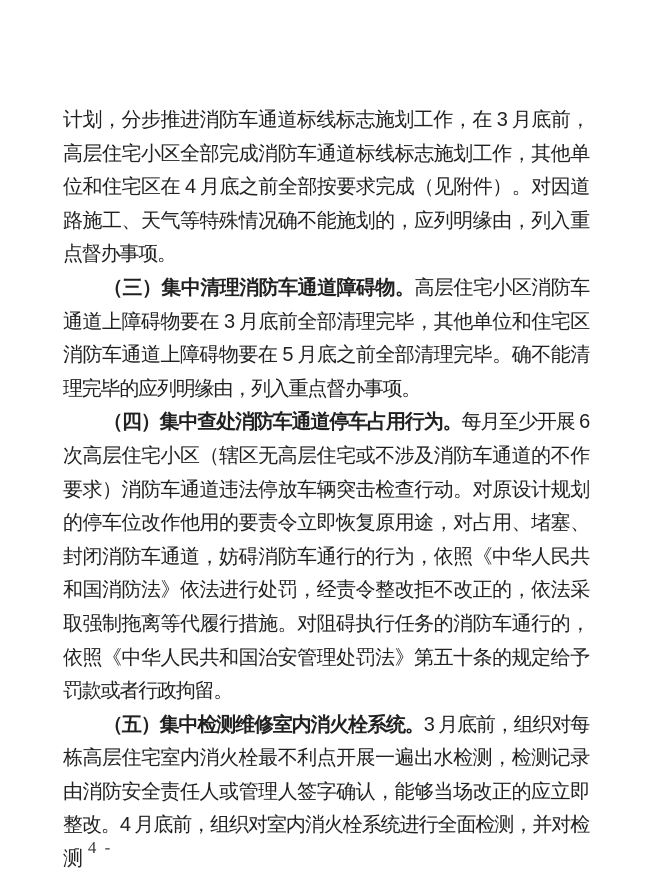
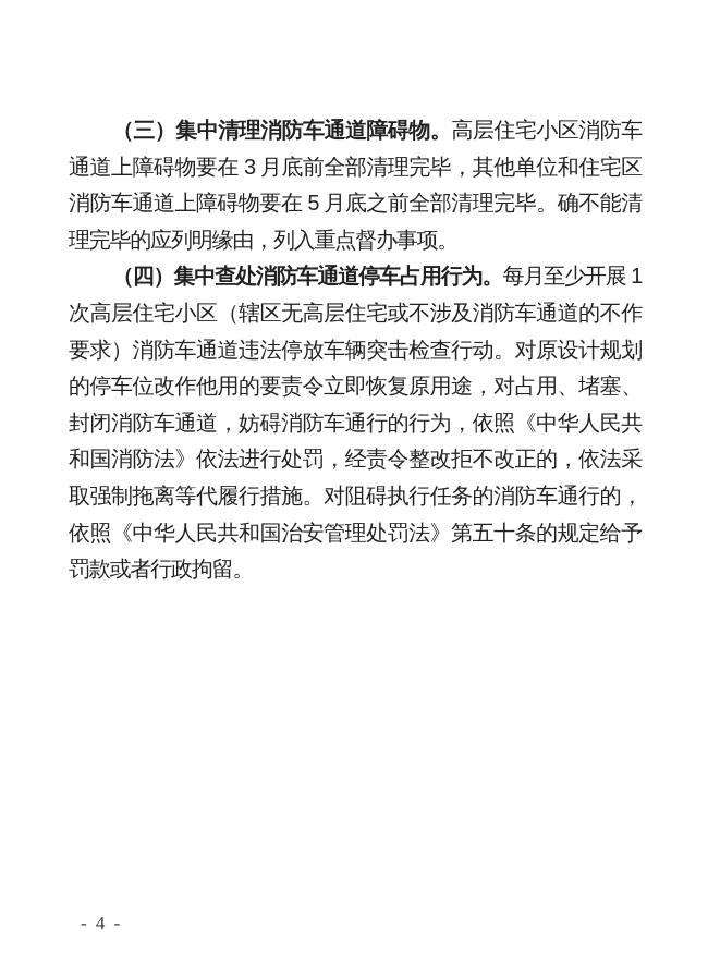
- 计划，分步推进消防车通道标线标志施划工作，在 3 月底前，高层住宅小区全部完成消防车通道标线标志施划工作，其他单位和住宅区在 4 月底之前全部按要求完成（见附件）。对因道路施工、天气等特殊情况确不能施划的，应列明缘由，列入重点督办事项。
  （三）集中清理消防车通道障碍物。高层住宅小区消防车通道上障碍物要在 3 月底前全部清理完毕，其他单位和住宅区消防车通道上障碍物要在 5 月底之前全部清理完毕。确不能清理完毕的应列明缘由，列入重点督办事项。
- （四）集中查处消防车通道停车占用行为。每月至少开展 6 次高层住宅小区（辖区无高层住宅或不涉及消防车通道的不作要求）消防车通道违法停放车辆突击检查行动。对原设计规划的停车位改作他用的要责令立即恢复原用途，对占用、堵塞、封闭消防车通道，妨碍消防车通行的行为，依照《中华人民共和国消防法》依法进行处罚，经责令整改拒不改正的，依法采取强制拖离等代履行措施。对阻碍执行任务的消防车通行的，依照《中华人民共和国治安管理处罚法》第五十条的规定给予罚款或者行政拘留。
+ （四）集中查处消防车通道停车占用行为。每月至少开展 1 次高层住宅小区（辖区无高层住宅或不涉及消防车通道的不作要求）消防车通道违法停放车辆突击检查行动。对原设计规划的停车位改作他用的要责令立即恢复原用途，对占用、堵塞、封闭消防车通道，妨碍消防车通行的行为，依照《中华人民共和国消防法》依法进行处罚，经责令整改拒不改正的，依法采取强制拖离等代履行措施。对阻碍执行任务的消防车通行的，依照《中华人民共和国治安管理处罚法》第五十条的规定给予罚款或者行政拘留。
- （五）集中检测维修室内消火栓系统。3 月底前，组织对每栋高层住宅室内消火栓最不利点开展一遍出水检测，检测记录由消防安全责任人或管理人签字确认，能够当场改正的应立即整改。4 月底前，组织对室内消火栓系统进行全面检测，并对检测
  - 4 -
